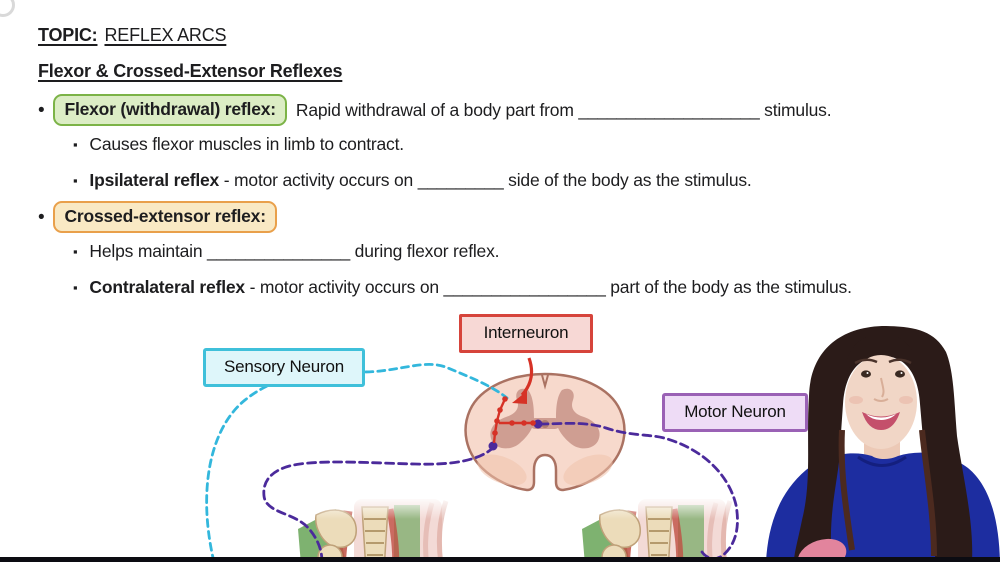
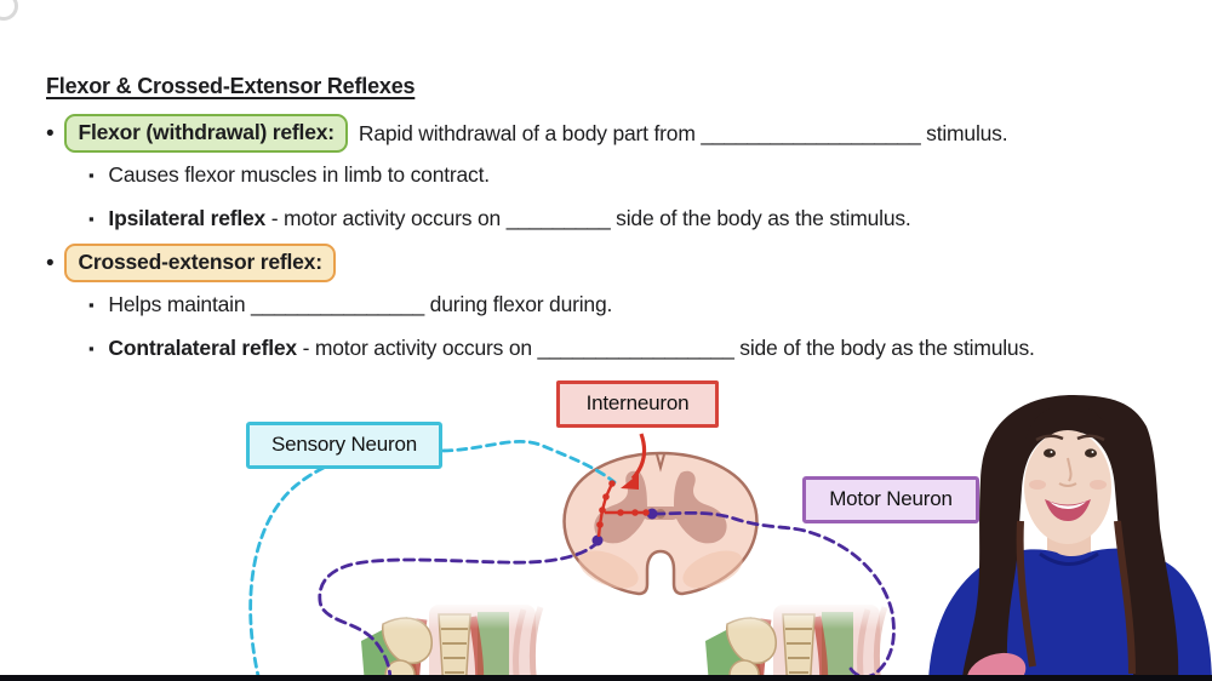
- TOPIC:
- REFLEX ARCS
  Flexor & Crossed-Extensor Reflexes
  •
  Flexor (withdrawal) reflex:
  Rapid withdrawal of a body part from ___________________ stimulus.
  ▪
  Causes flexor muscles in limb to contract.
  ▪
  Ipsilateral reflex - motor activity occurs on _________ side of the body as the stimulus.
  •
  Crossed-extensor reflex:
  ▪
- Helps maintain _______________ during flexor reflex.
+ Helps maintain _______________ during flexor during.
  ▪
- Contralateral reflex - motor activity occurs on _________________ part of the body as the stimulus.
+ Contralateral reflex - motor activity occurs on _________________ side of the body as the stimulus.
  Sensory Neuron
  Interneuron
  Motor Neuron
